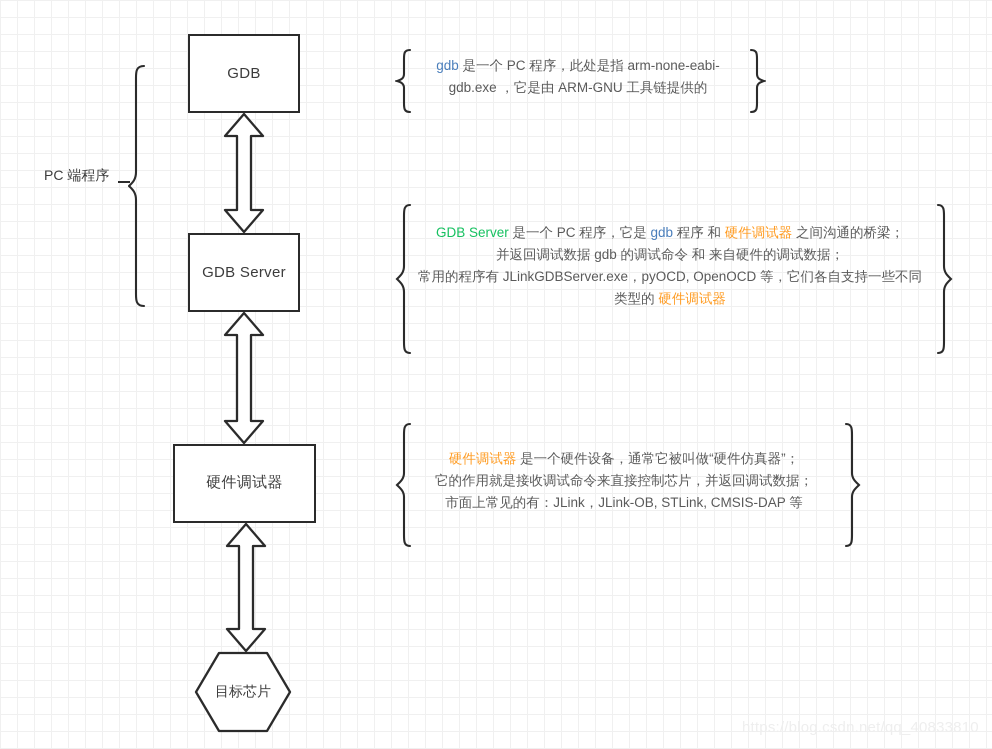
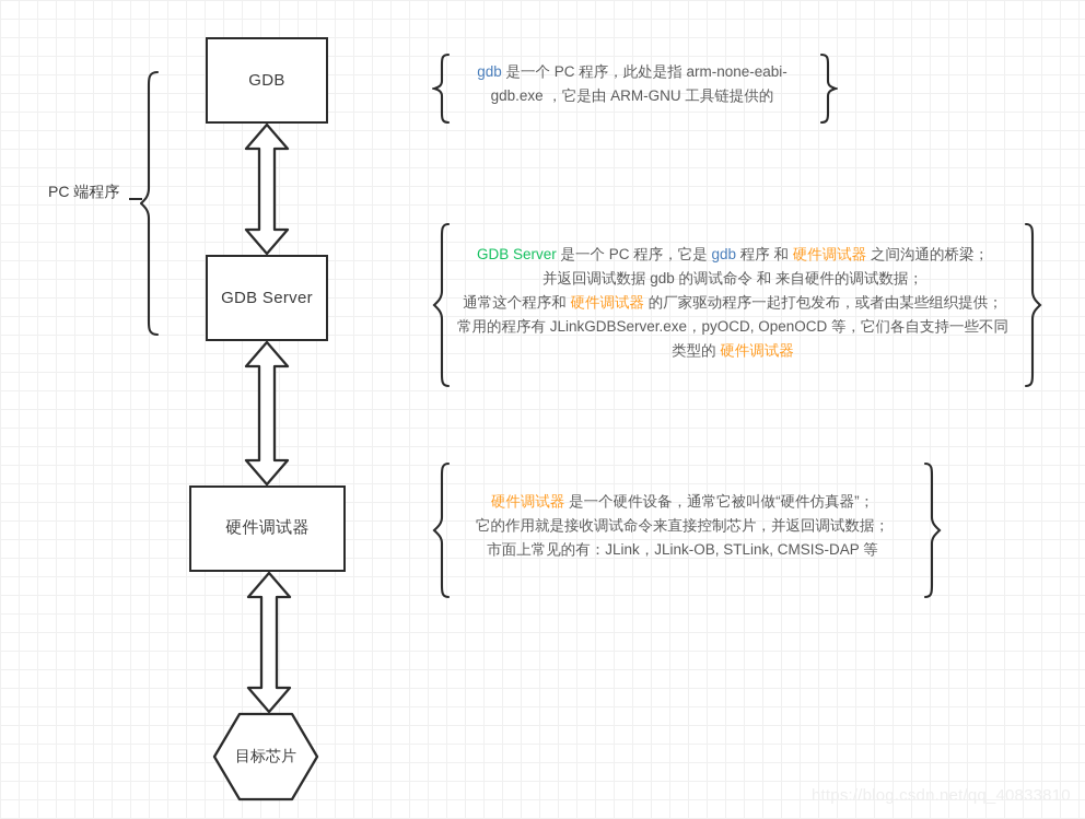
  PC 端程序
  GDB
  GDB Server
  硬件调试器
  目标芯片
  gdb 是一个 PC 程序，此处是指 arm-none-eabi-
  gdb.exe ，它是由 ARM-GNU 工具链提供的
  GDB Server 是一个 PC 程序，它是 gdb 程序 和 硬件调试器 之间沟通的桥梁；
  并返回调试数据 gdb 的调试命令 和 来自硬件的调试数据；
+ 通常这个程序和 硬件调试器 的厂家驱动程序一起打包发布，或者由某些组织提供；
  常用的程序有 JLinkGDBServer.exe，pyOCD, OpenOCD 等，它们各自支持一些不同
  类型的 硬件调试器
  硬件调试器 是一个硬件设备，通常它被叫做“硬件仿真器”；
  它的作用就是接收调试命令来直接控制芯片，并返回调试数据；
  市面上常见的有：JLink，JLink-OB, STLink, CMSIS-DAP 等
